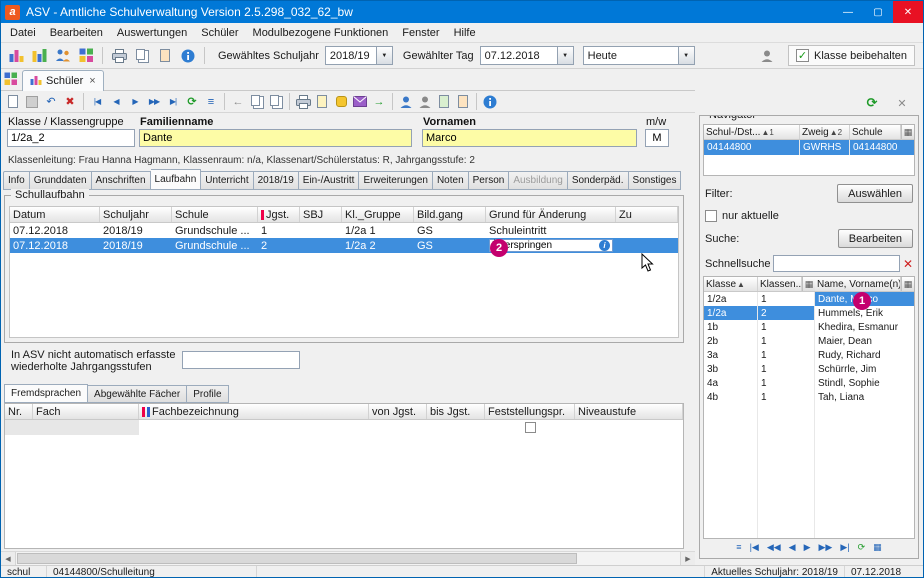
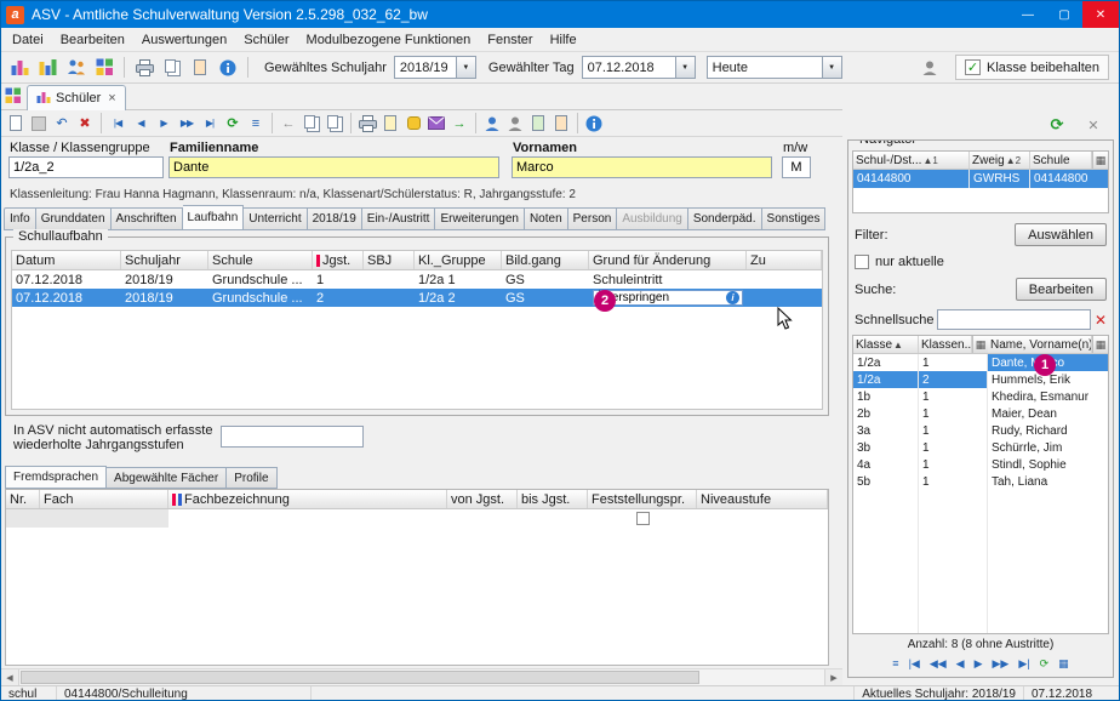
  a
  ASV - Amtliche Schulverwaltung Version 2.5.298_032_62_bw
  —
  ▢
  ✕
  Datei
  Bearbeiten
  Auswertungen
  Schüler
  Modulbezogene Funktionen
  Fenster
  Hilfe
  Gewähltes Schuljahr
  2018/19
  Gewählter Tag
  07.12.2018
  Heute
  ✓
  Klasse beibehalten
  Schüler
  ×
  ↶
  ✖
  |◀
  ◀
  ▶
  ▶▶
  ▶|
  ⟳
  ≡
  ←
  →
  Klasse / Klassengruppe
  Familienname
  Vornamen
  m/w
  1/2a_2
  Dante
  Marco
  M
  Klassenleitung: Frau Hanna Hagmann, Klassenraum: n/a, Klassenart/Schülerstatus: R, Jahrgangsstufe: 2
  Info
  Grunddaten
  Anschriften
  Laufbahn
  Unterricht
  2018/19
  Ein-/Austritt
  Erweiterungen
  Noten
  Person
  Ausbildung
  Sonderpäd.
  Sonstiges
  Schullaufbahn
  Datum
  Schuljahr
  Schule
  Jgst.
  SBJ
  Kl._Gruppe
  Bild.gang
  Grund für Änderung
  Zu
  07.12.2018
  2018/19
  Grundschule ...
  1
  1/2a 1
  GS
  Schuleintritt
  07.12.2018
  2018/19
  Grundschule ...
  2
  1/2a 2
  GS
  rspringen
  i
  In ASV nicht automatisch erfasste wiederholte Jahrgangsstufen
  Fremdsprachen
  Abgewählte Fächer
  Profile
  Nr.
  Fach
  Fachbezeichnung
  von Jgst.
  bis Jgst.
  Feststellungspr.
  Niveaustufe
  ⟳
  ✕
  Schul-/Dst...
  ▲1
  Zweig
  ▲2
  Schule
  ▦
  04144800
  GWRHS
  04144800
  Filter:
  Auswählen
  nur aktuelle
  Suche:
  Bearbeiten
  Schnellsuche
  ✕
  Klasse
  ▲
  Klassen..
  ▦
  Name, Vorname(n)
  ▦
  1/2a
  1
  1/2a
  2
  Hummels, Erik
  1b
  1
  Khedira, Esmanur
  2b
  1
  Maier, Dean
  3a
  1
  Rudy, Richard
  3b
  1
  Schürrle, Jim
  4a
  1
  Stindl, Sophie
- 4b
+ 5b
  1
  Tah, Liana
+ Anzahl: 8 (8 ohne Austritte)
  ≡
  |◀
  ◀◀
  ◀
  ▶
  ▶▶
  ▶|
  ⟳
  ▦
  schul
  04144800/Schulleitung
  Aktuelles Schuljahr: 2018/19
  07.12.2018
  2
  1
